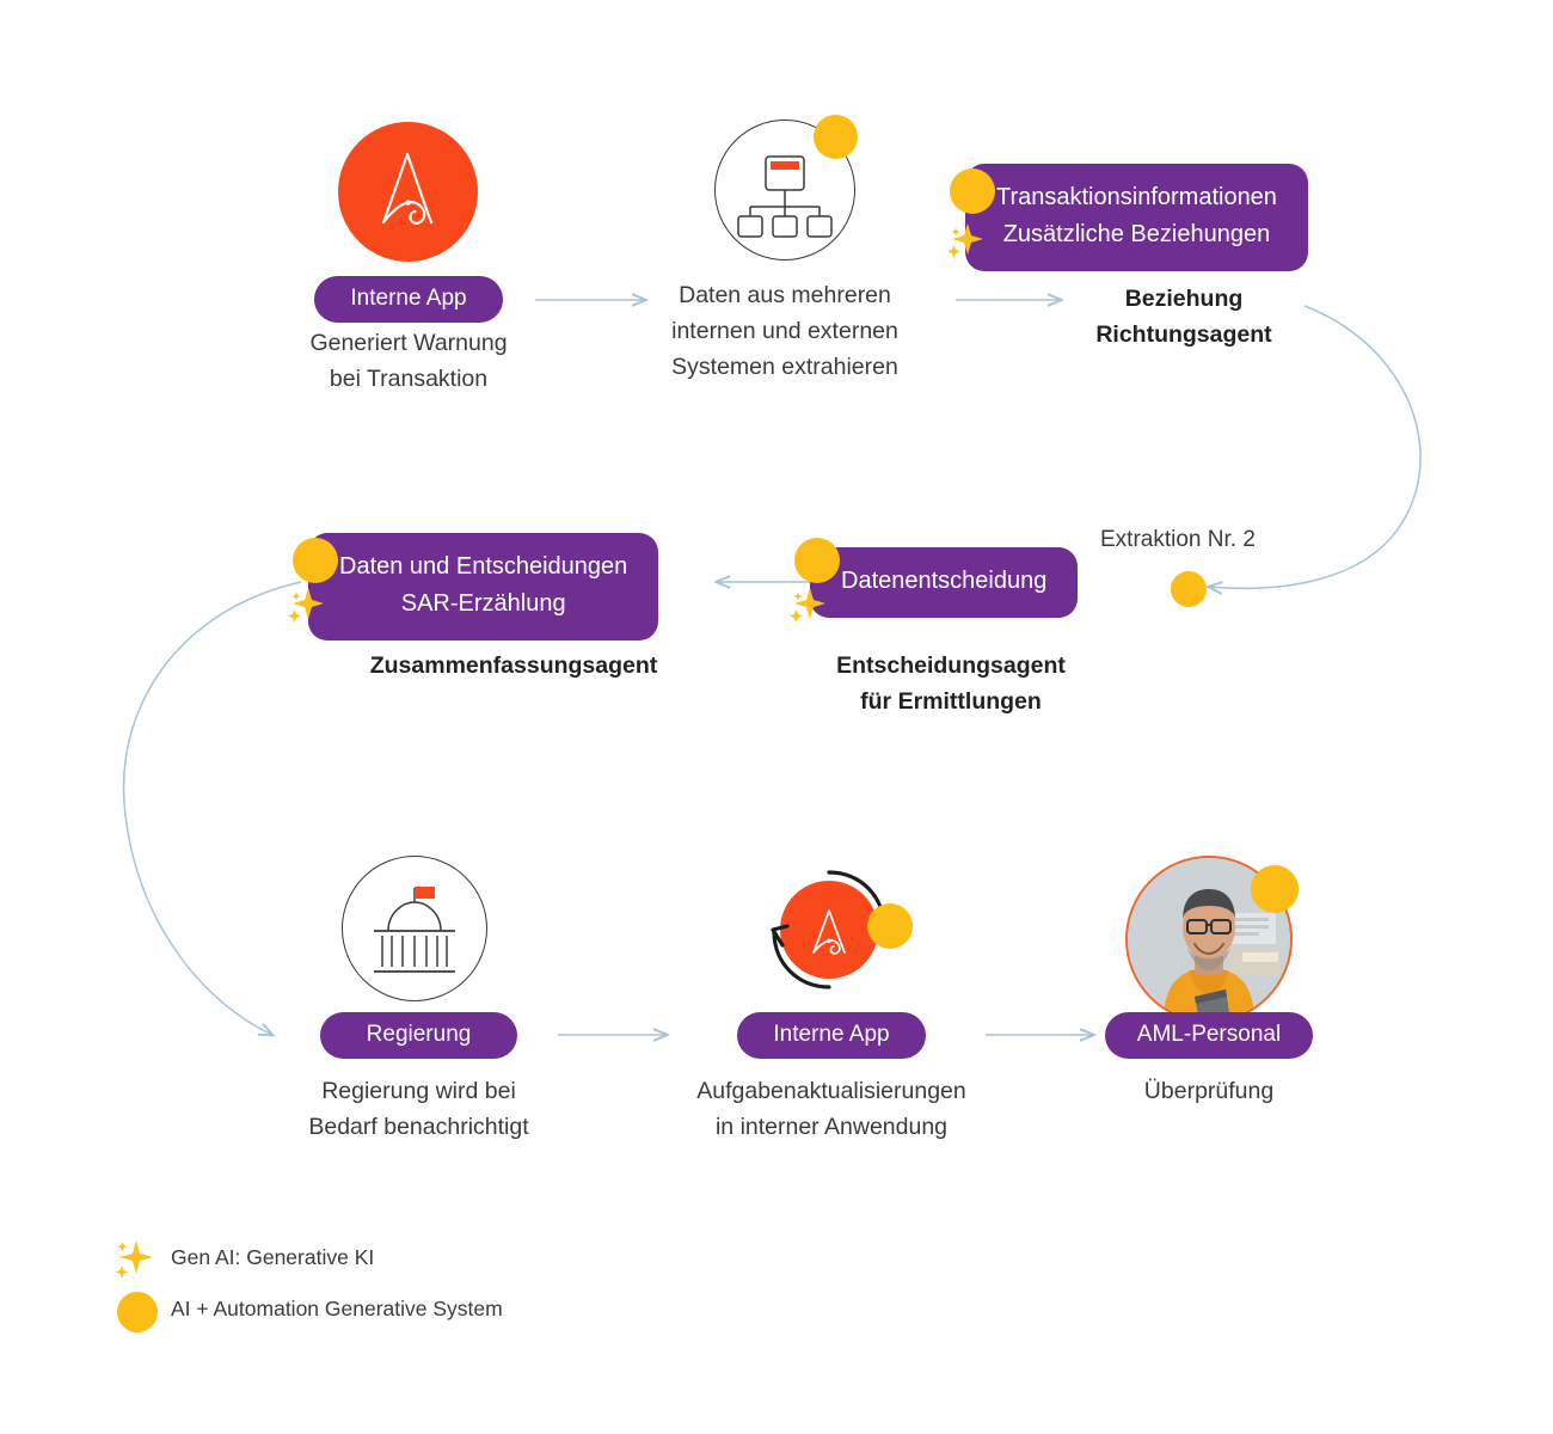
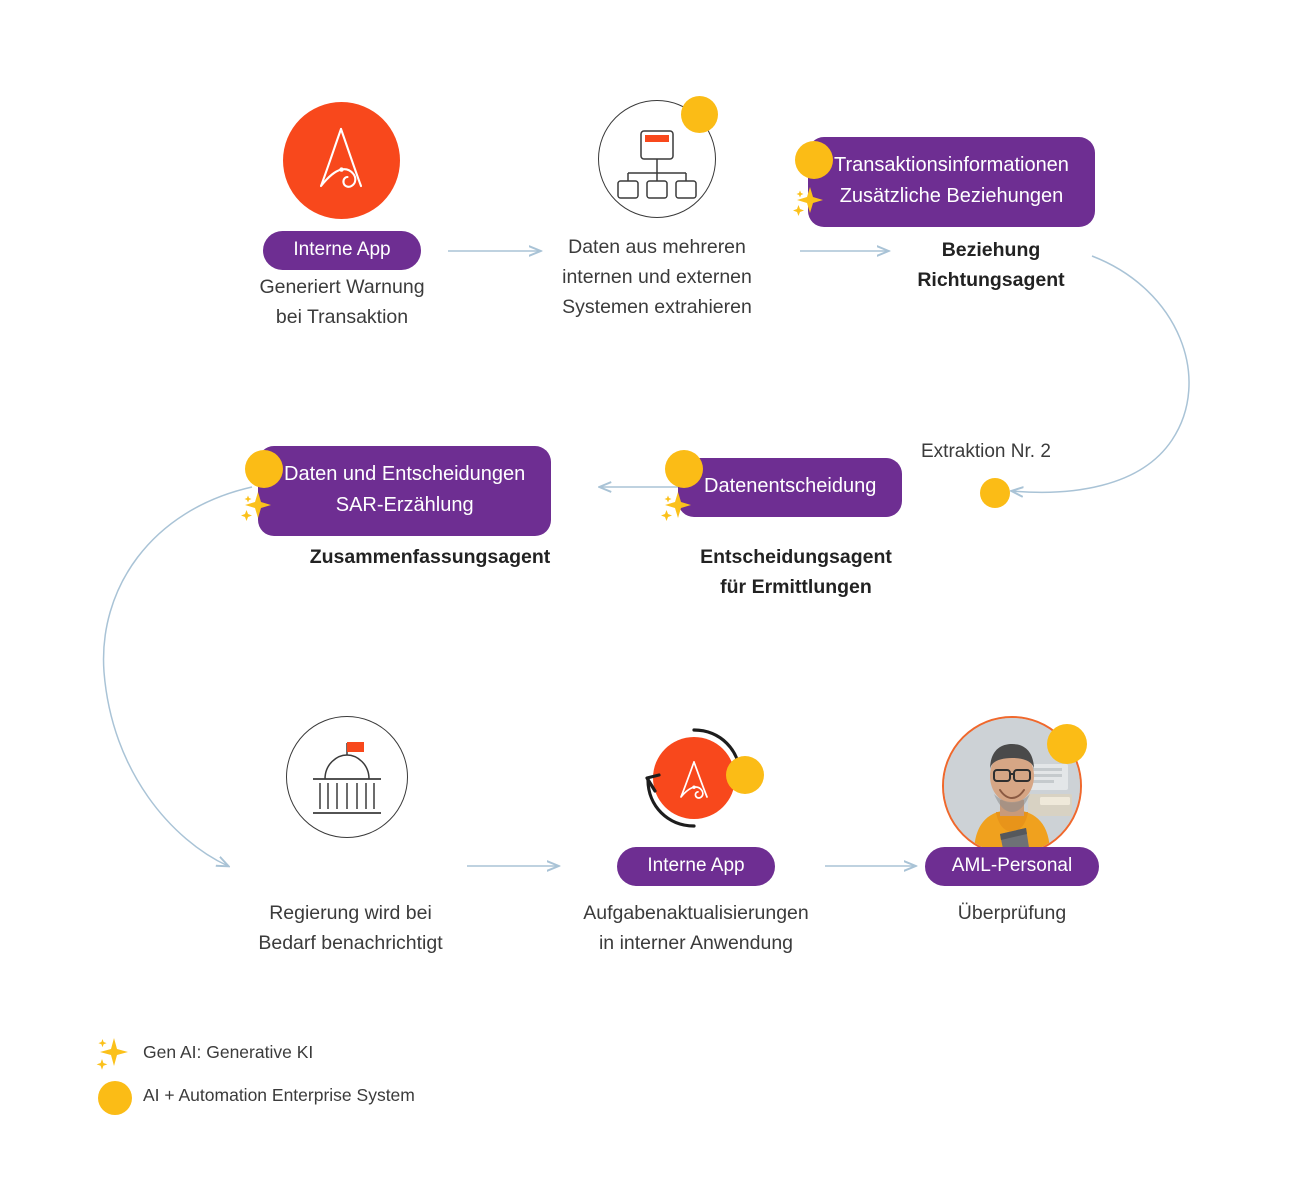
  Interne App
  Generiert Warnung
  bei Transaktion
  Daten aus mehreren
  internen und externen
  Systemen extrahieren
  Transaktionsinformationen
  Zusätzliche Beziehungen
  Beziehung
  Richtungsagent
  Daten und Entscheidungen
  SAR-Erzählung
  Zusammenfassungsagent
  Datenentscheidung
  Entscheidungsagent
  für Ermittlungen
  Extraktion Nr. 2
- Regierung
  Regierung wird bei
  Bedarf benachrichtigt
  Interne App
  Aufgabenaktualisierungen
  in interner Anwendung
  AML-Personal
  Überprüfung
  Gen AI: Generative KI
- AI + Automation Generative System
+ AI + Automation Enterprise System
